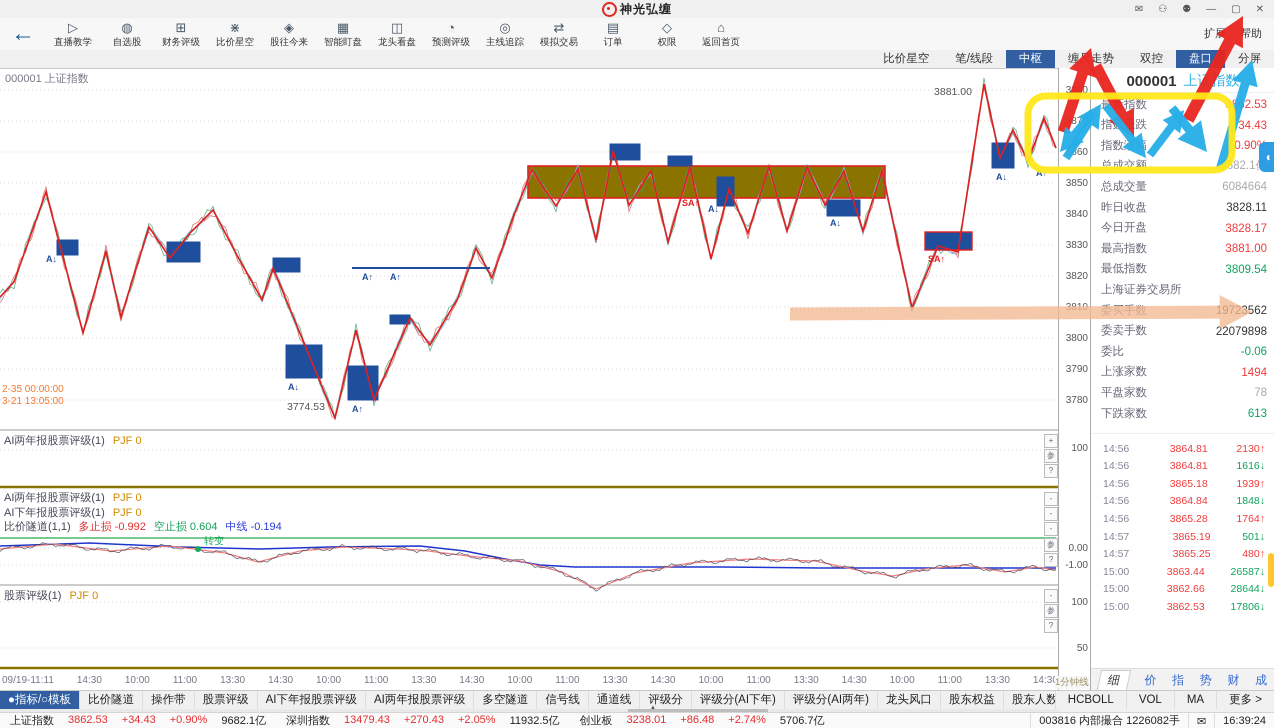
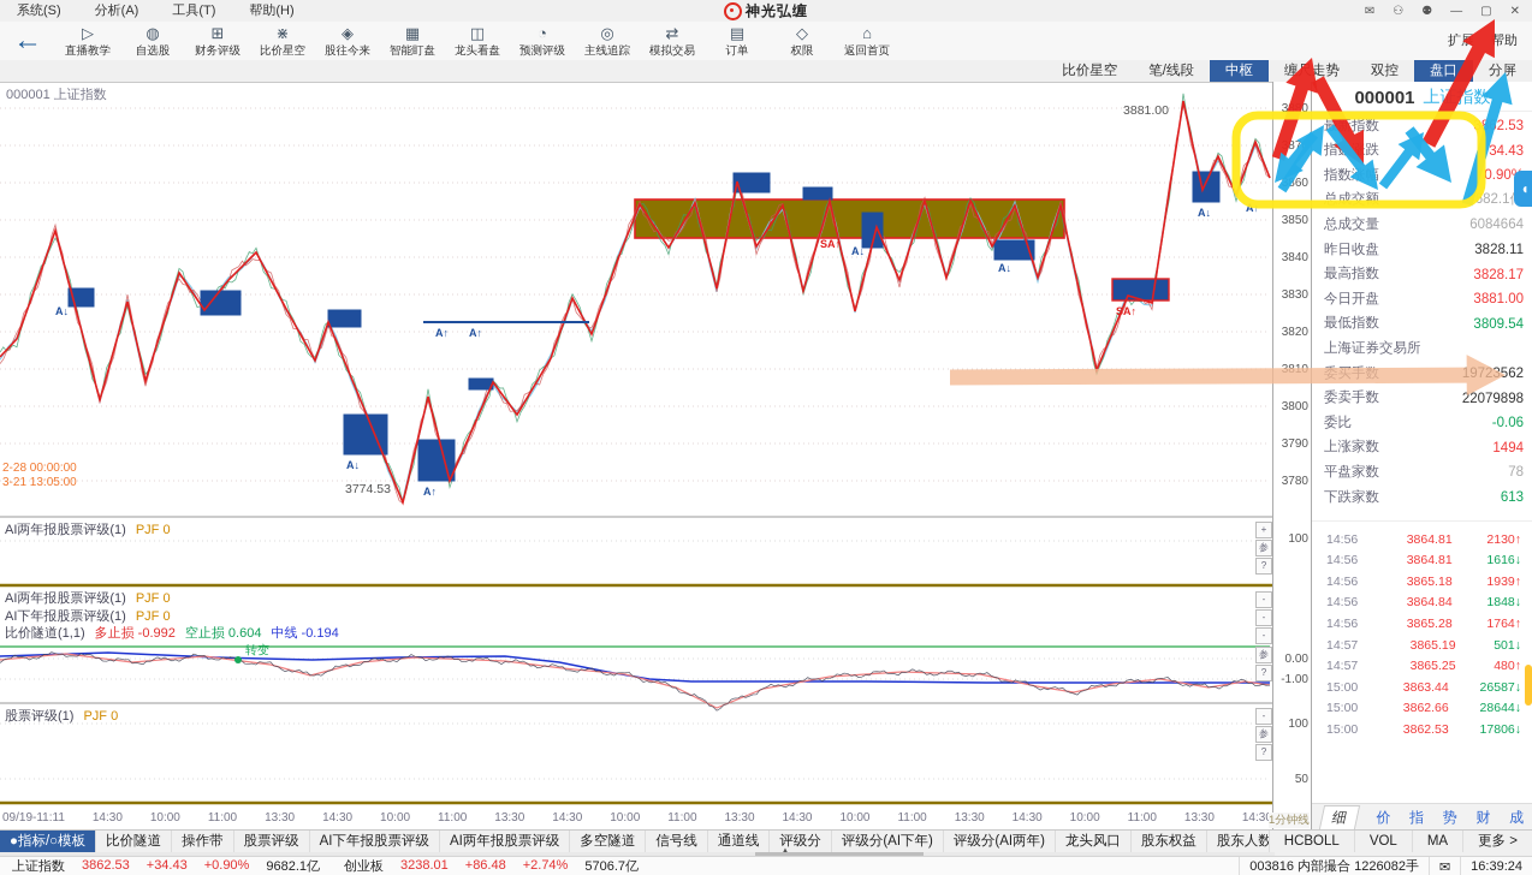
+ 系统(S)
+ 分析(A)
+ 工具(T)
+ 帮助(H)
  神光弘缠
  ✉
  ⚇
  ⚉
  —
  ▢
  ✕
  ←
  ▷
  直播教学
  ◍
  自选股
  ⊞
  财务评级
  ⋇
  比价星空
  ◈
  股往今来
  ▦
  智能盯盘
  ◫
  龙头看盘
  ◔
  预测评级
  ◎
  主线追踪
  ⇄
  模拟交易
  ▤
  订单
  ◇
  权限
  ⌂
  返回首页
  帮助
  比价星空
  笔/线段
  中枢
  缠走势
  双控
  盘口
  分屏
  A↓
  A↓
  A↑
  A↑
  A↑
  SA↑
  A↓
  A↓
  SA↑
  A↓
  3881.00
  3774.53
  转变
  000001 上证指数
  1分钟线
  09/19-11:11
  14:30
  10:00
  11:00
  13:30
  14:30
  10:00
  11:00
  13:30
  14:30
  10:00
  11:00
  13:30
  14:30
  10:00
  11:00
  13:30
  14:30
  10:00
  11:00
  13:30
  14:3
  3850
  3840
  3830
  3820
  3810
  3800
  3790
  3780
  100
  0.00
  -1.00
  100
  50
  +
  参
  ?
  -
  -
  -
  参
  ?
  -
  参
  ?
  AI两年报股票评级(1) PJF 0
  AI两年报股票评级(1) PJF 0
  AI下年报股票评级(1) PJF 0
  比价隧道(1,1) 多止损 -0.992 空止损 0.604 中线 -0.194
  股票评级(1) PJF 0
- 2-35 00:00:00
+ 2-28 00:00:00
  3-21 13:05:00
  000001
  上指数
  最指数
  34.43
  0.90
  总成交额
  总成交量
  6084664
  昨日收盘
  3828.11
- 今日开盘
+ 最高指数
  3828.17
- 最高指数
+ 今日开盘
  3881.00
  最低指数
  3809.54
  上海证券交易所
  委买手数
  19723562
  委卖手数
  22079898
  委比
  -0.06
  上涨家数
  1494
  平盘家数
  78
  下跌家数
  613
  14:56
  3864.81
  2130↑
  14:56
  3864.81
  1616↓
  14:56
  3865.18
  1939↑
  14:56
  3864.84
  1848↓
  14:56
  3865.28
  1764↑
  14:57
  3865.19
  501↓
  14:57
  3865.25
  480↑
  15:00
  3863.44
  26587↓
  15:00
  3862.66
  28644↓
  15:00
  3862.53
  17806↓
  ◖
  价
  指
  势
  财
  成
  ●指标/○模板
  比价隧道
  操作带
  股票评级
  AI下年报股票评级
  AI两年报股票评级
  多空隧道
  信号线
  通道线
  评级分
  评级分(AI下年)
  评级分(AI两年)
  龙头风口
  股东权益
  股东人数
  HCBOLL
  VOL
  MA
  更多 >
  上证指数
  3862.53
  +34.43
  +0.90%
  9682.1亿
- 深圳指数
- 13479.43
- +270.43
- +2.05%
- 11932.5亿
  创业板
  3238.01
  +86.48
  +2.74%
  5706.7亿
  003816 内部撮合 1226082手
  ✉
  16:39:24
